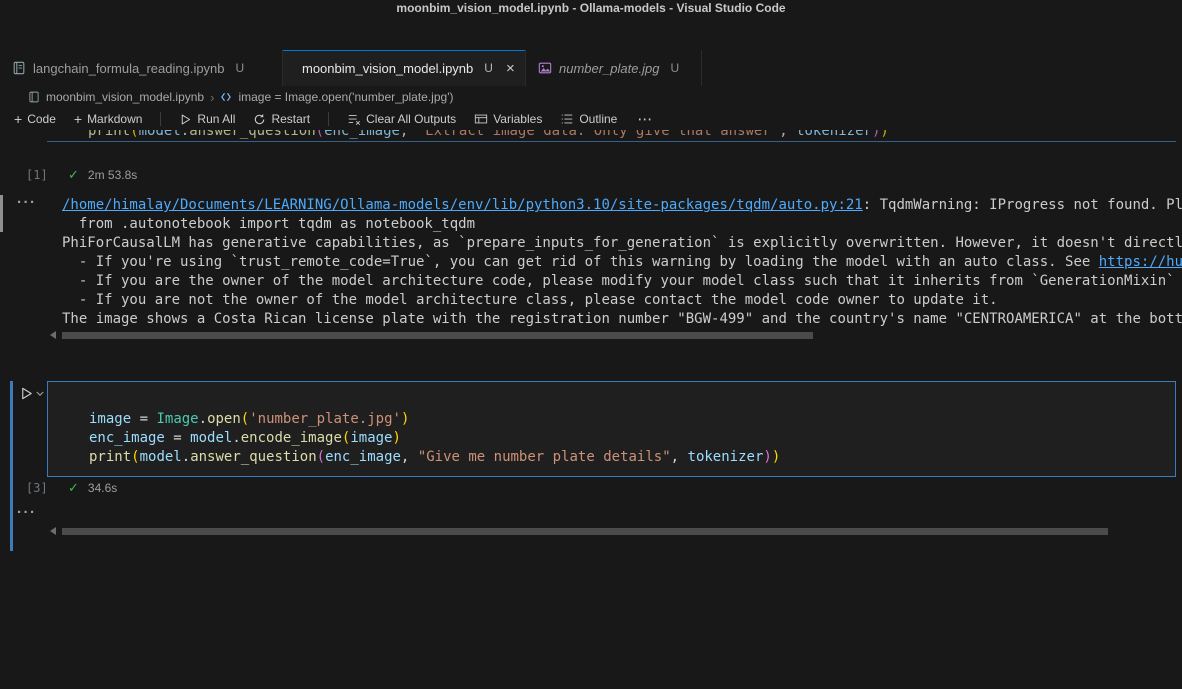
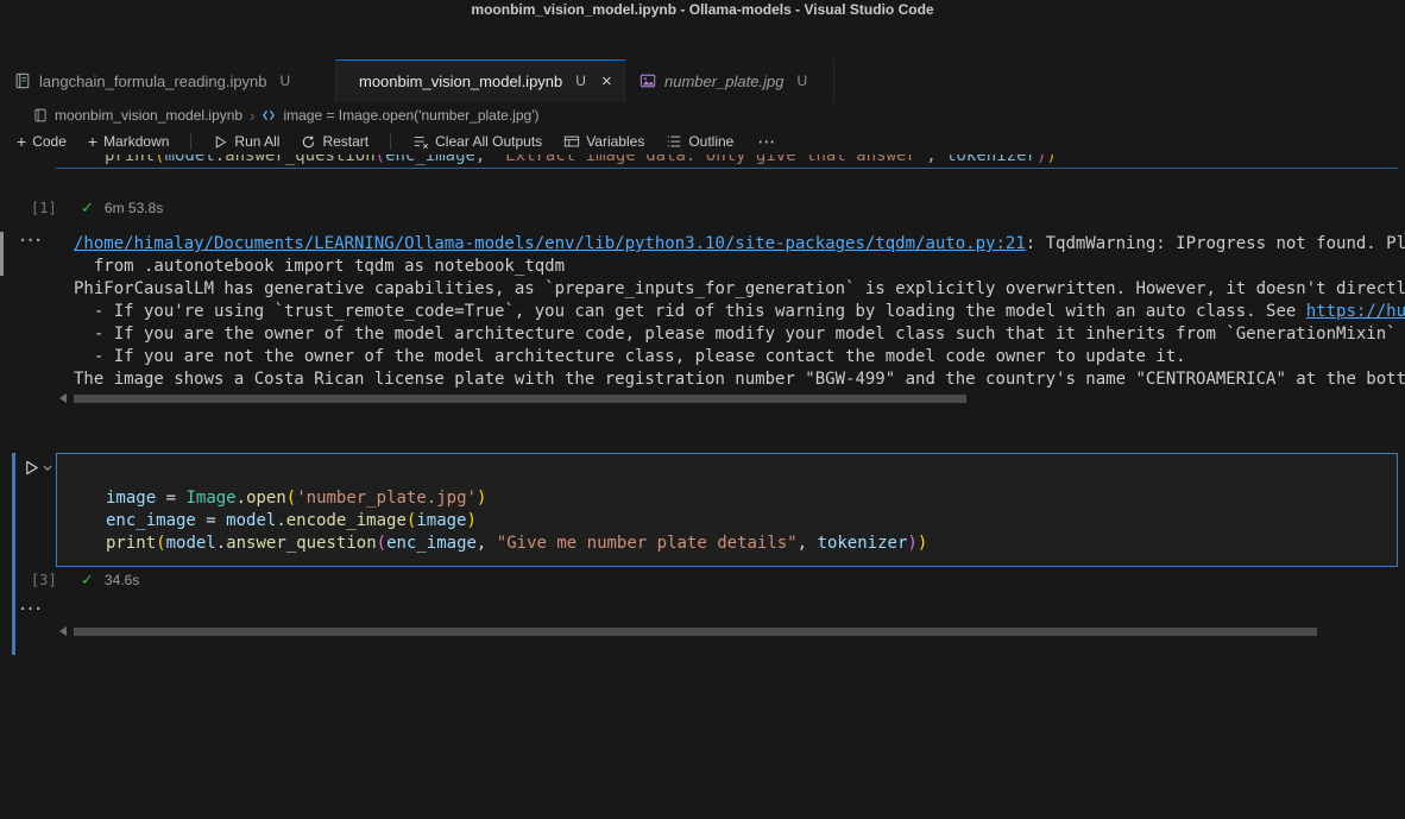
  moonbim_vision_model.ipynb - Ollama-models - Visual Studio Code
  langchain_formula_reading.ipynb
  U
  moonbim_vision_model.ipynb
  U
  ×
  number_plate.jpg
  U
  moonbim_vision_model.ipynb
  ›
  image = Image.open('number_plate.jpg')
  +
  Code
  +
  Markdown
  Run All
  Restart
  Clear All Outputs
  Variables
  Outline
  ⋯
  print(model.answer_question(enc_image, "Extract image data. Only give that answer", tokenizer))
  [1]
  ✓
- 2m 53.8s
+ 6m 53.8s
  ···
  /home/himalay/Documents/LEARNING/Ollama-models/env/lib/python3.10/site-packages/tqdm/auto.py:21: TqdmWarning: IProgress not found. Pl
  from .autonotebook import tqdm as notebook_tqdm
  PhiForCausalLM has generative capabilities, as `prepare_inputs_for_generation` is explicitly overwritten. However, it doesn't directl
  - If you're using `trust_remote_code=True`, you can get rid of this warning by loading the model with an auto class. See https://hu
  - If you are the owner of the model architecture code, please modify your model class such that it inherits from `GenerationMixin`
  - If you are not the owner of the model architecture class, please contact the model code owner to update it.
  The image shows a Costa Rican license plate with the registration number "BGW-499" and the country's name "CENTROAMERICA" at the bott
  image = Image.open('number_plate.jpg')
  enc_image = model.encode_image(image)
  print(model.answer_question(enc_image, "Give me number plate details", tokenizer))
  [3]
  ✓
  34.6s
  ···
